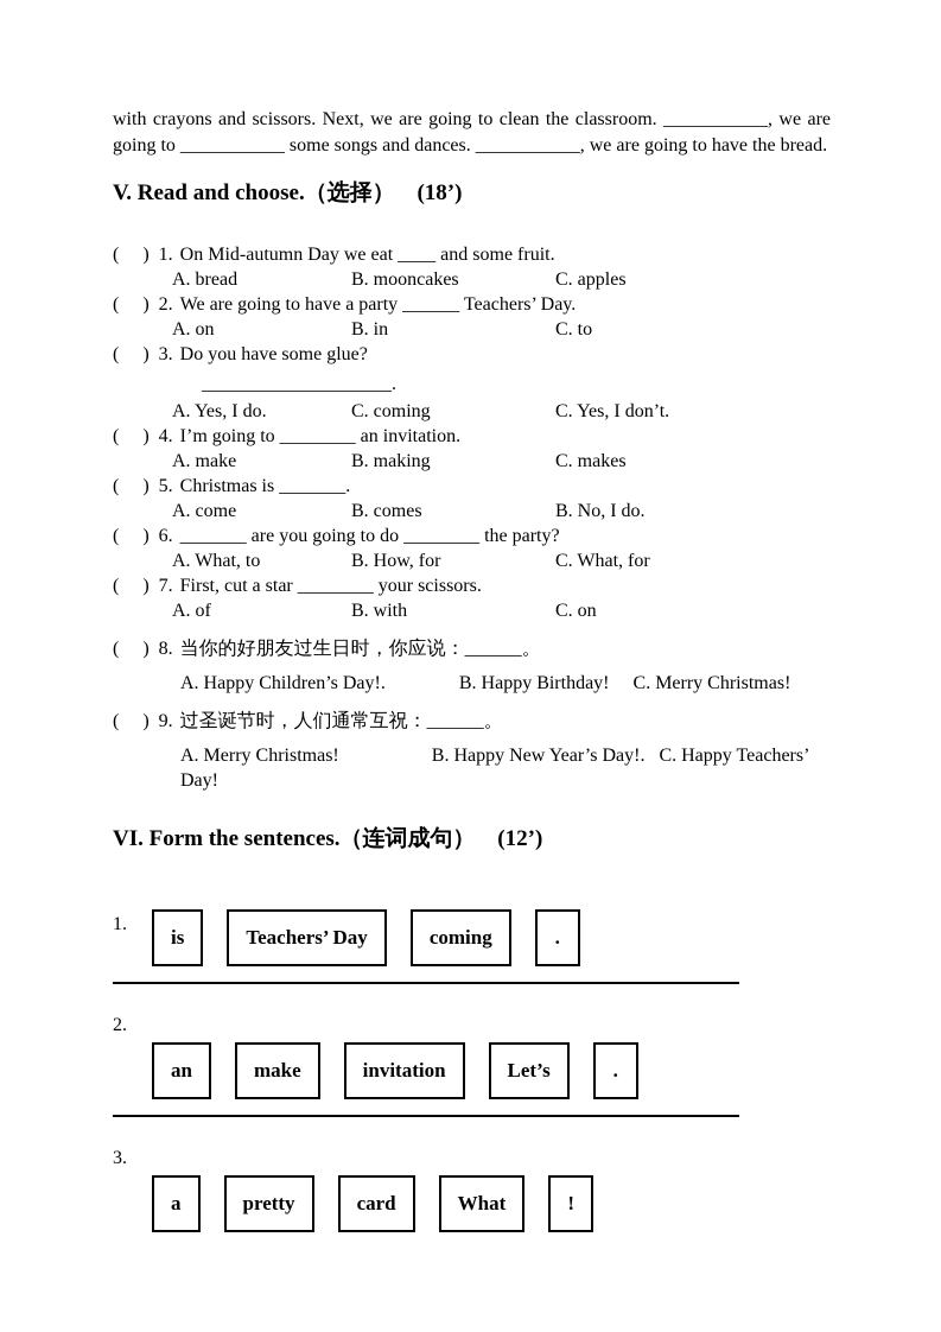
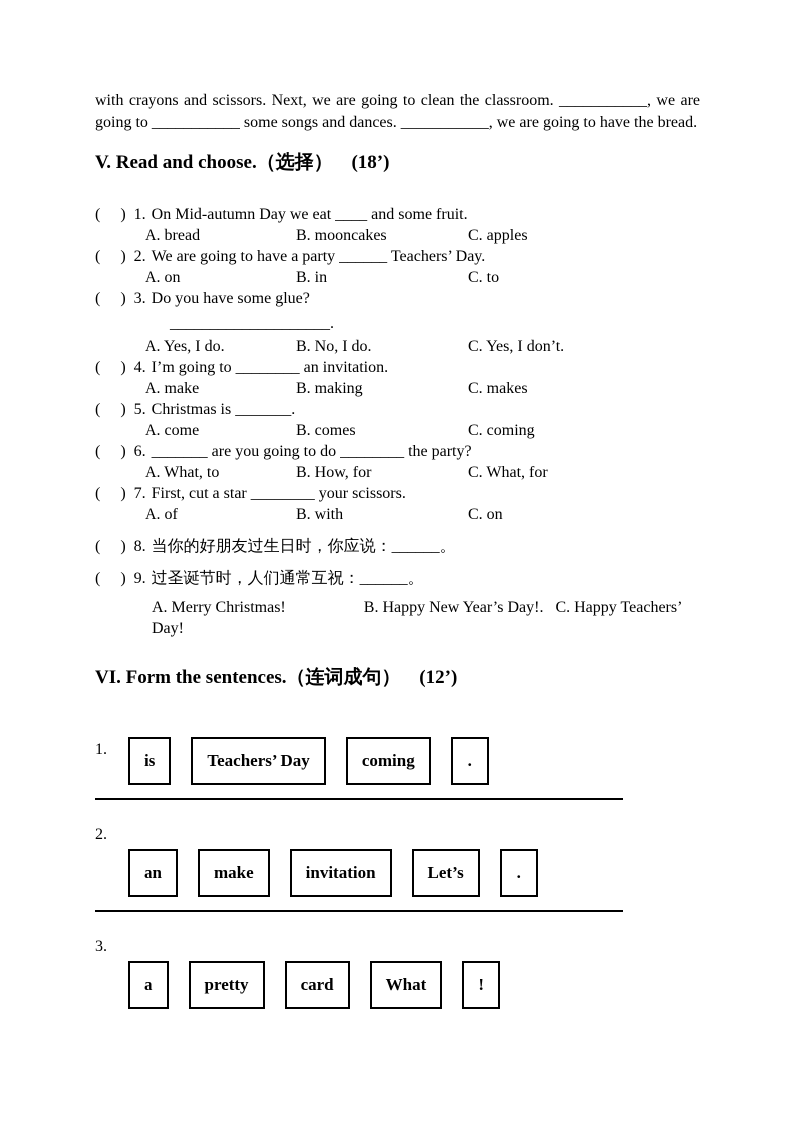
  with crayons and scissors. Next, we are going to clean the classroom. ___________, we are going to ___________ some songs and dances. ___________, we are going to have the bread.
  V. Read and choose.（选择） (18’)
  ( ) 1. On Mid-autumn Day we eat ____ and some fruit.
  A. bread B. mooncakes C. apples
  ( ) 2. We are going to have a party ______ Teachers’ Day.
  A. on B. in C. to
  ( ) 3. Do you have some glue?
  ____________________.
- A. Yes, I do. C. coming C. Yes, I don’t.
+ A. Yes, I do. B. No, I do. C. Yes, I don’t.
  ( ) 4. I’m going to ________ an invitation.
  A. make B. making C. makes
  ( ) 5. Christmas is _______.
- A. come B. comes B. No, I do.
+ A. come B. comes C. coming
  ( ) 6. _______ are you going to do ________ the party?
  A. What, to B. How, for C. What, for
  ( ) 7. First, cut a star ________ your scissors.
  A. of B. with C. on
  ( ) 8. 当你的好朋友过生日时，你应说：______。
- A. Happy Children’s Day!. B. Happy Birthday! C. Merry Christmas!
  ( ) 9. 过圣诞节时，人们通常互祝：______。
  A. Merry Christmas! B. Happy New Year’s Day!. C. Happy Teachers’ Day!
  VI. Form the sentences.（连词成句） (12’)
  1.
  is Teachers’ Day coming .
  2.
  an make invitation Let’s .
  3.
  a pretty card What !
